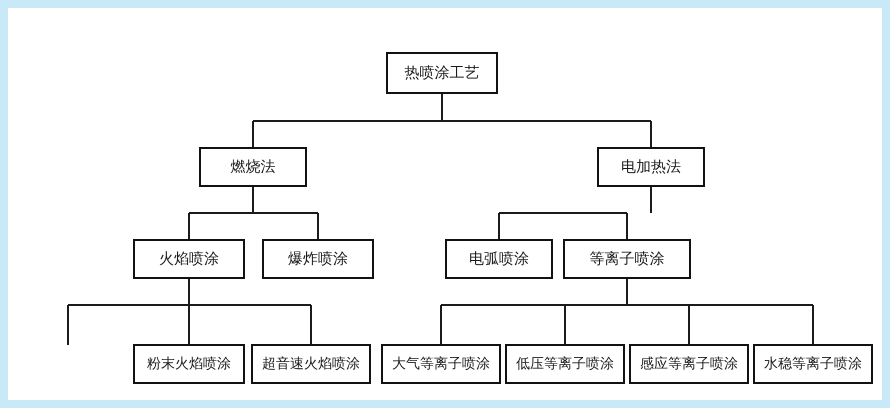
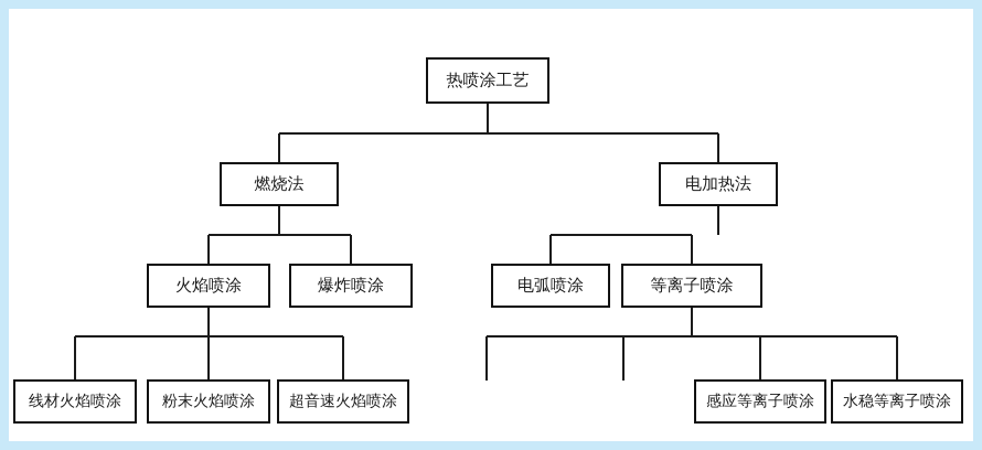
  热喷涂工艺
  燃烧法
  电加热法
  火焰喷涂
  爆炸喷涂
  电弧喷涂
  等离子喷涂
+ 线材火焰喷涂
  粉末火焰喷涂
  超音速火焰喷涂
- 大气等离子喷涂
- 低压等离子喷涂
  感应等离子喷涂
  水稳等离子喷涂
